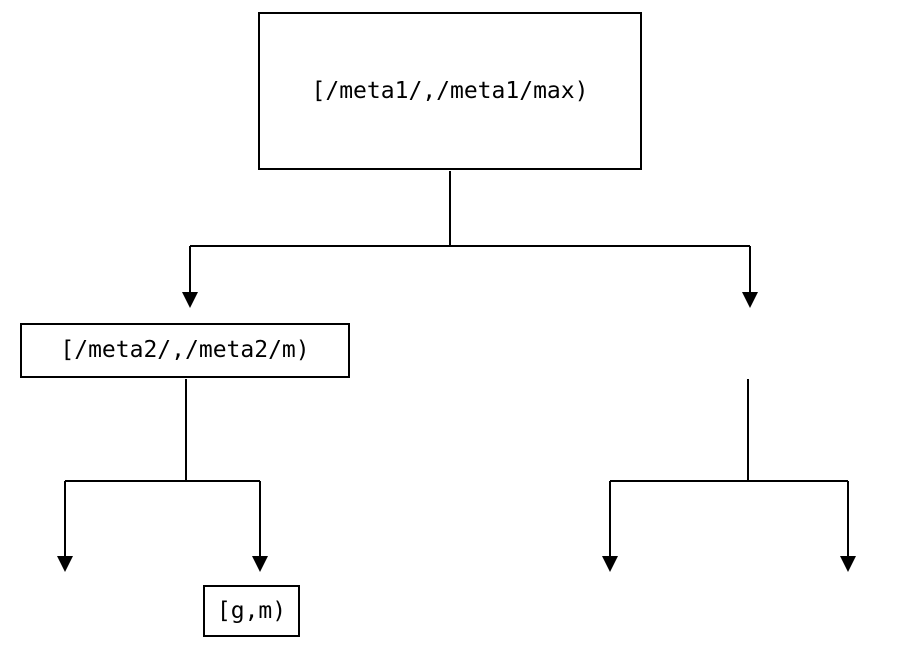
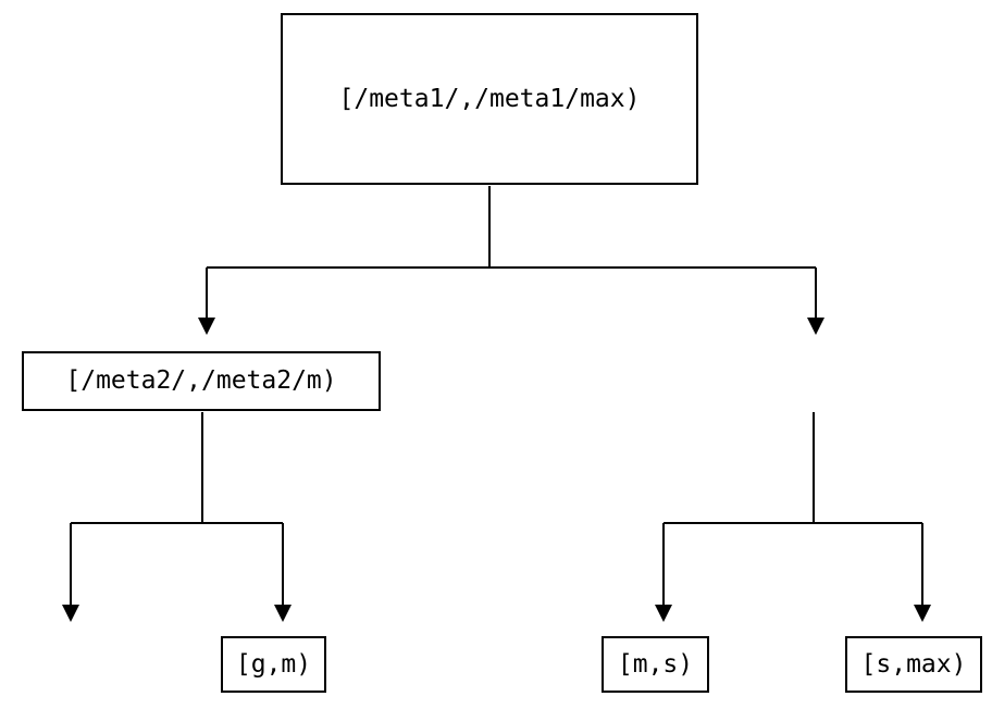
  [/meta1/,/meta1/max)
  [/meta2/,/meta2/m)
  [g,m)
+ [m,s)
+ [s,max)
